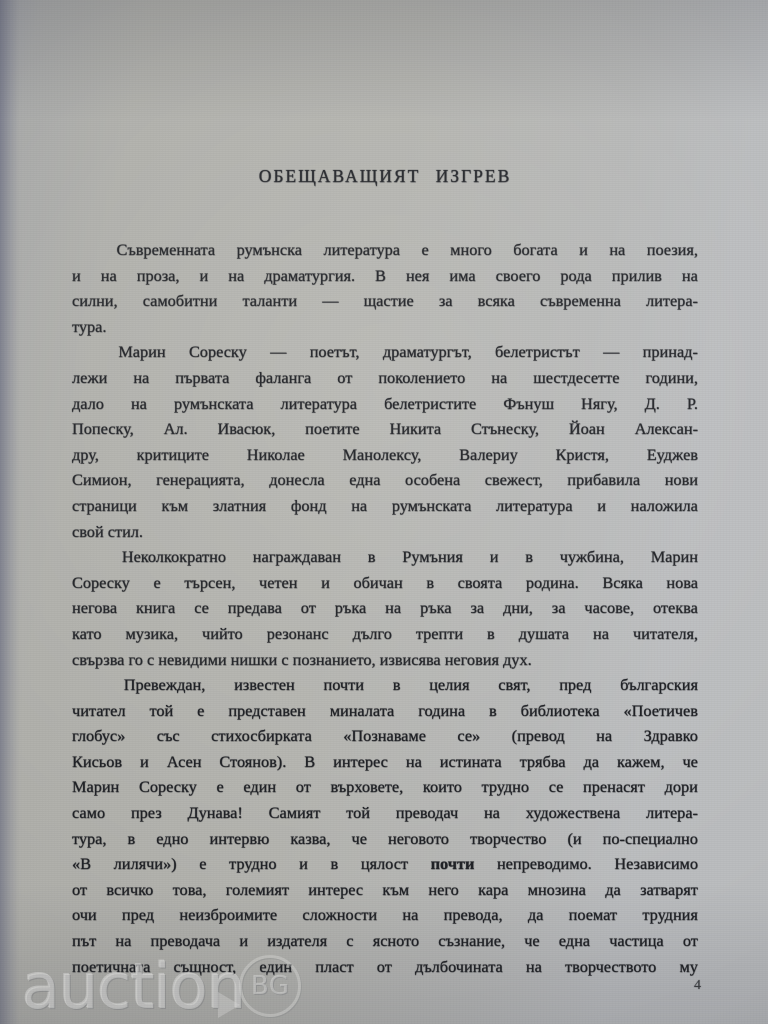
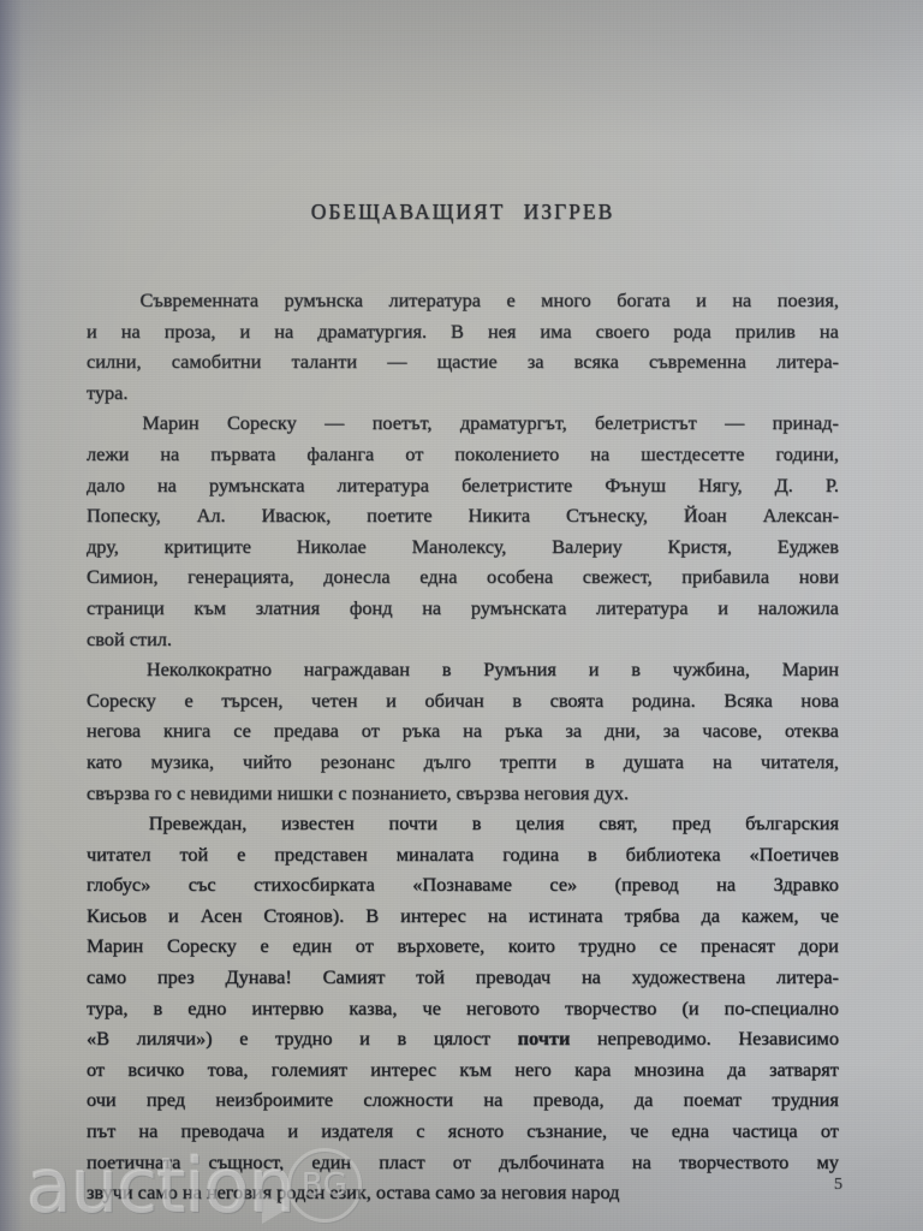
  ОБЕЩАВАЩИЯТ ИЗГРЕВ
  Съвременната
  румънска
  литература
  е
  много
  богата
  и
  на
  поезия,
  и
  на
  проза,
  и
  на
  драматургия.
  В
  нея
  има
  своего
  рода
  прилив
  на
  силни,
  самобитни
  таланти
  —
  щастие
  за
  всяка
  съвременна
  литера-
  тура.
  Марин
  Сореску
  —
  поетът,
  драматургът,
  белетристът
  —
  принад-
  лежи
  на
  първата
  фаланга
  от
  поколението
  на
  шестдесетте
  години,
  дало
  на
  румънската
  литература
  белетристите
  Фънуш
  Нягу,
  Д.
  Р.
  Попеску,
  Ал.
  Ивасюк,
  поетите
  Никита
  Стънеску,
  Йоан
  Алексан-
  дру,
  критиците
  Николае
  Манолексу,
  Валериу
  Кристя,
  Еуджев
  Симион,
  генерацията,
  донесла
  една
  особена
  свежест,
  прибавила
  нови
  страници
  към
  златния
  фонд
  на
  румънската
  литература
  и
  наложила
  свой стил.
  Неколкократно
  награждаван
  в
  Румъния
  и
  в
  чужбина,
  Марин
  Сореску
  е
  търсен,
  четен
  и
  обичан
  в
  своята
  родина.
  Всяка
  нова
  негова
  книга
  се
  предава
  от
  ръка
  на
  ръка
  за
  дни,
  за
  часове,
  отеква
  като
  музика,
  чийто
  резонанс
  дълго
  трепти
  в
  душата
  на
  читателя,
- свързва го с невидими нишки с познанието, извисява неговия дух.
+ свързва го с невидими нишки с познанието, свързва неговия дух.
  Превеждан,
  известен
  почти
  в
  целия
  свят,
  пред
  българския
  читател
  той
  е
  представен
  миналата
  година
  в
  библиотека
  «Поетичев
  глобус»
  със
  стихосбирката
  «Познаваме
  се»
  (превод
  на
  Здравко
  Кисьов
  и
  Асен
  Стоянов).
  В
  интерес
  на
  истината
  трябва
  да
  кажем,
  че
  Марин
  Сореску
  е
  един
  от
  върховете,
  които
  трудно
  се
  пренасят
  дори
  само
  през
  Дунава!
  Самият
  той
  преводач
  на
  художествена
  литера-
  тура,
  в
  едно
  интервю
  казва,
  че
  неговото
  творчество
  (и
  по-специално
  «В
  лилячи»)
  е
  трудно
  и
  в
  цялост
  почти
  непреводимо.
  Независимо
  от
  всичко
  това,
  големият
  интерес
  към
  него
  кара
  мнозина
  да
  затварят
  очи
  пред
  неизброимите
  сложности
  на
  превода,
  да
  поемат
  трудния
  път
  на
  преводача
  и
  издателя
  с
  ясното
  съзнание,
  че
  една
  частица
  от
  поетичната
  същност,
  един
  пласт
  от
  дълбочината
  на
  творчеството
  му
+ звучи само на неговия роден език, оставa само за неговия народ
- 4
+ 5
  auction
  BG
